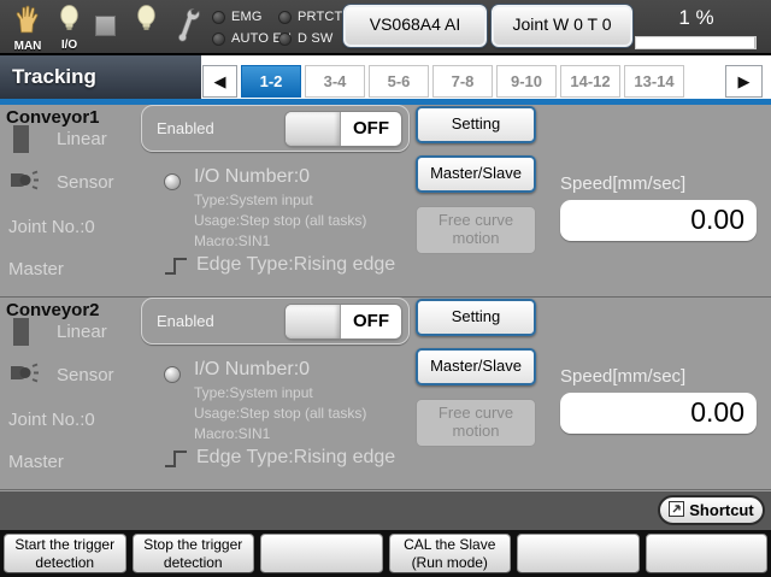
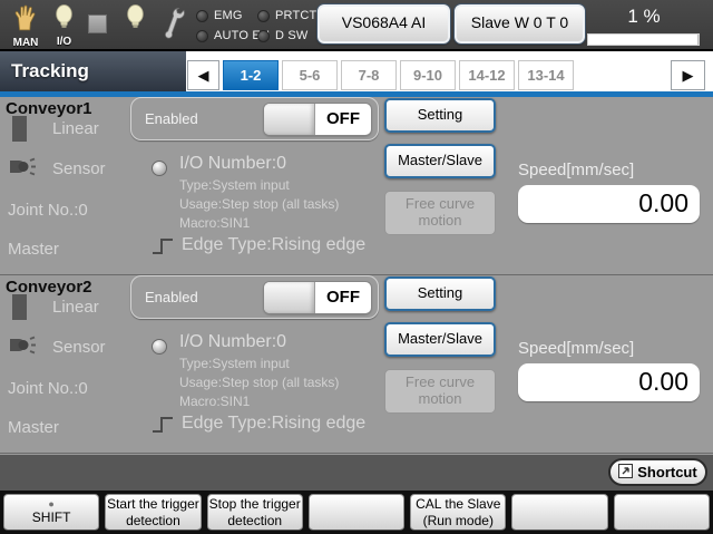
  MAN
  I/O
  EMG
  PRTCT
  D SW
  VS068A4 AI
- Joint W 0 T 0
+ Slave W 0 T 0
  1 %
  Tracking
  ◀
  1-2
- 3-4
  5-6
  7-8
  9-10
  14-12
  13-14
  ▶
  Conveyor1
  Linear
  Sensor
  Joint No.:0
  Master
  Enabled
  OFF
  I/O Number:0
  Type:System input
  Usage:Step stop (all tasks)
  Macro:SIN1
  Edge Type:Rising edge
  Setting
  Master/Slave
  Free curve motion
  Speed[mm/sec]
  0.00
  Conveyor2
  Linear
  Sensor
  Joint No.:0
  Master
  Enabled
  OFF
  I/O Number:0
  Type:System input
  Usage:Step stop (all tasks)
  Macro:SIN1
  Edge Type:Rising edge
  Setting
  Master/Slave
  Free curve motion
  Speed[mm/sec]
  0.00
  Shortcut
+ ●
+ SHIFT
  Start the trigger detection
  Stop the trigger detection
  CAL the Slave (Run mode)
